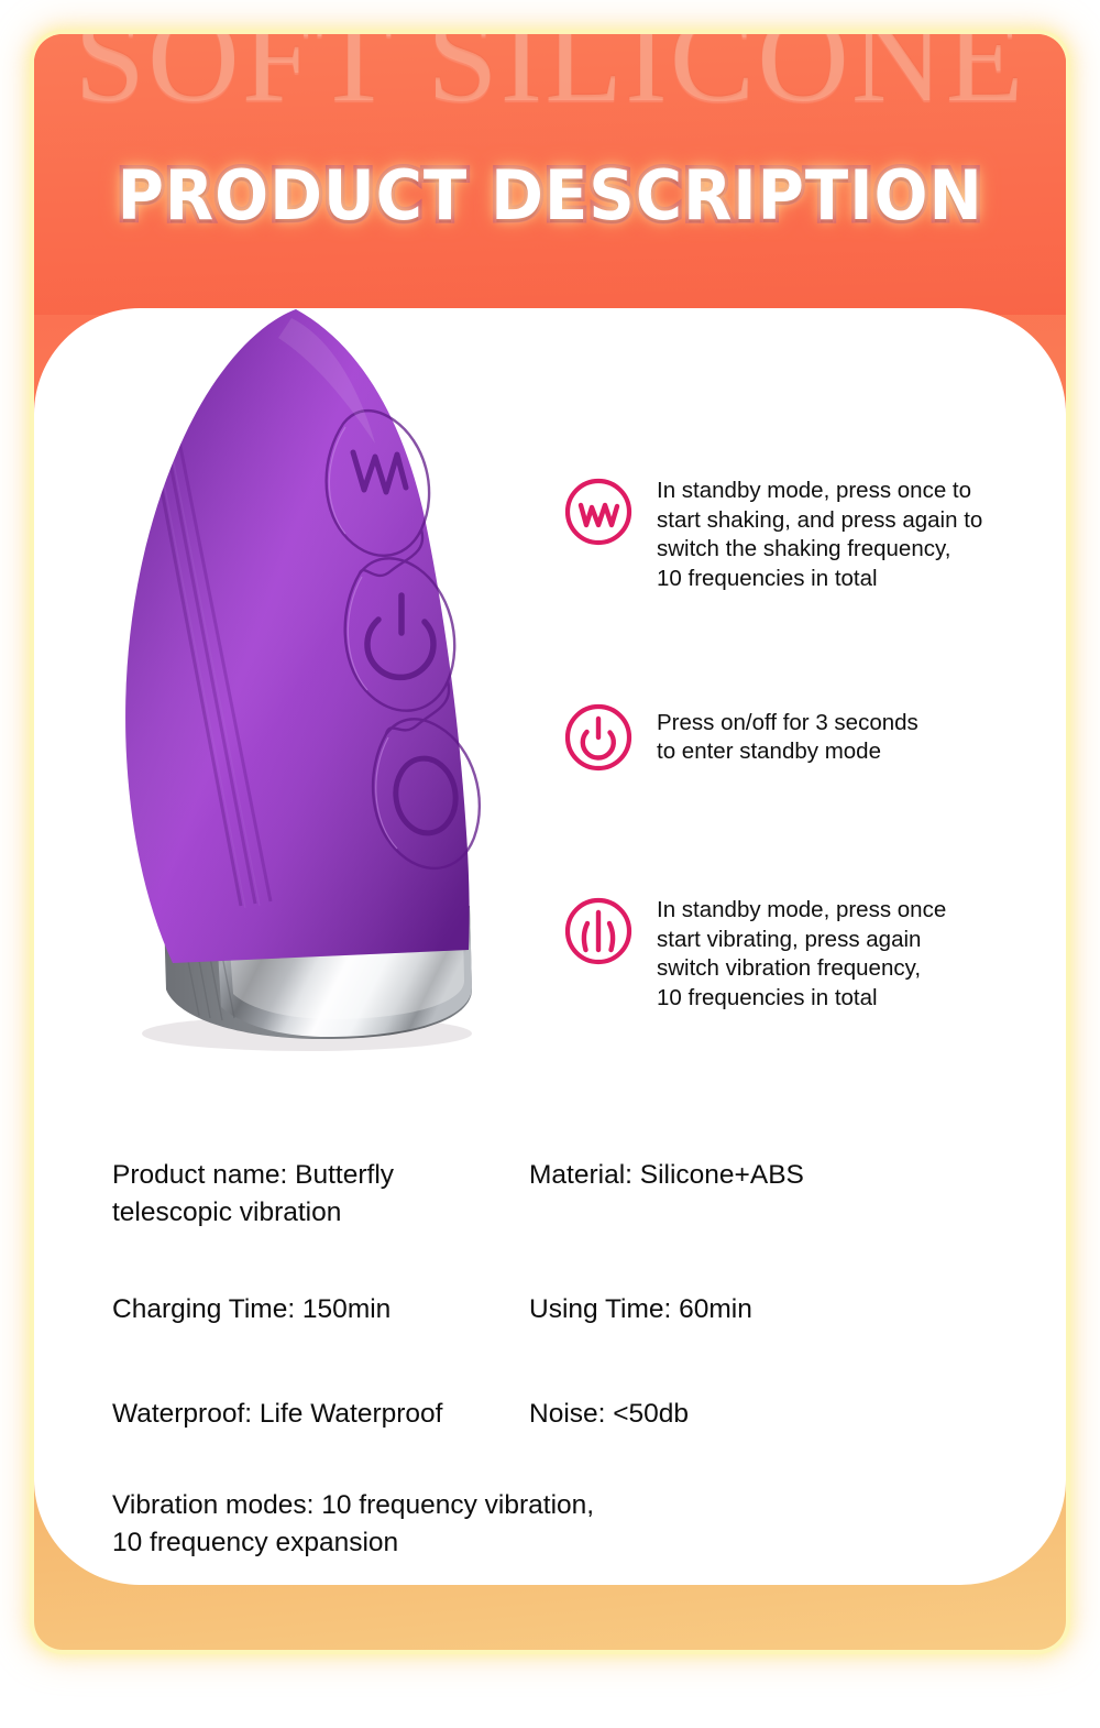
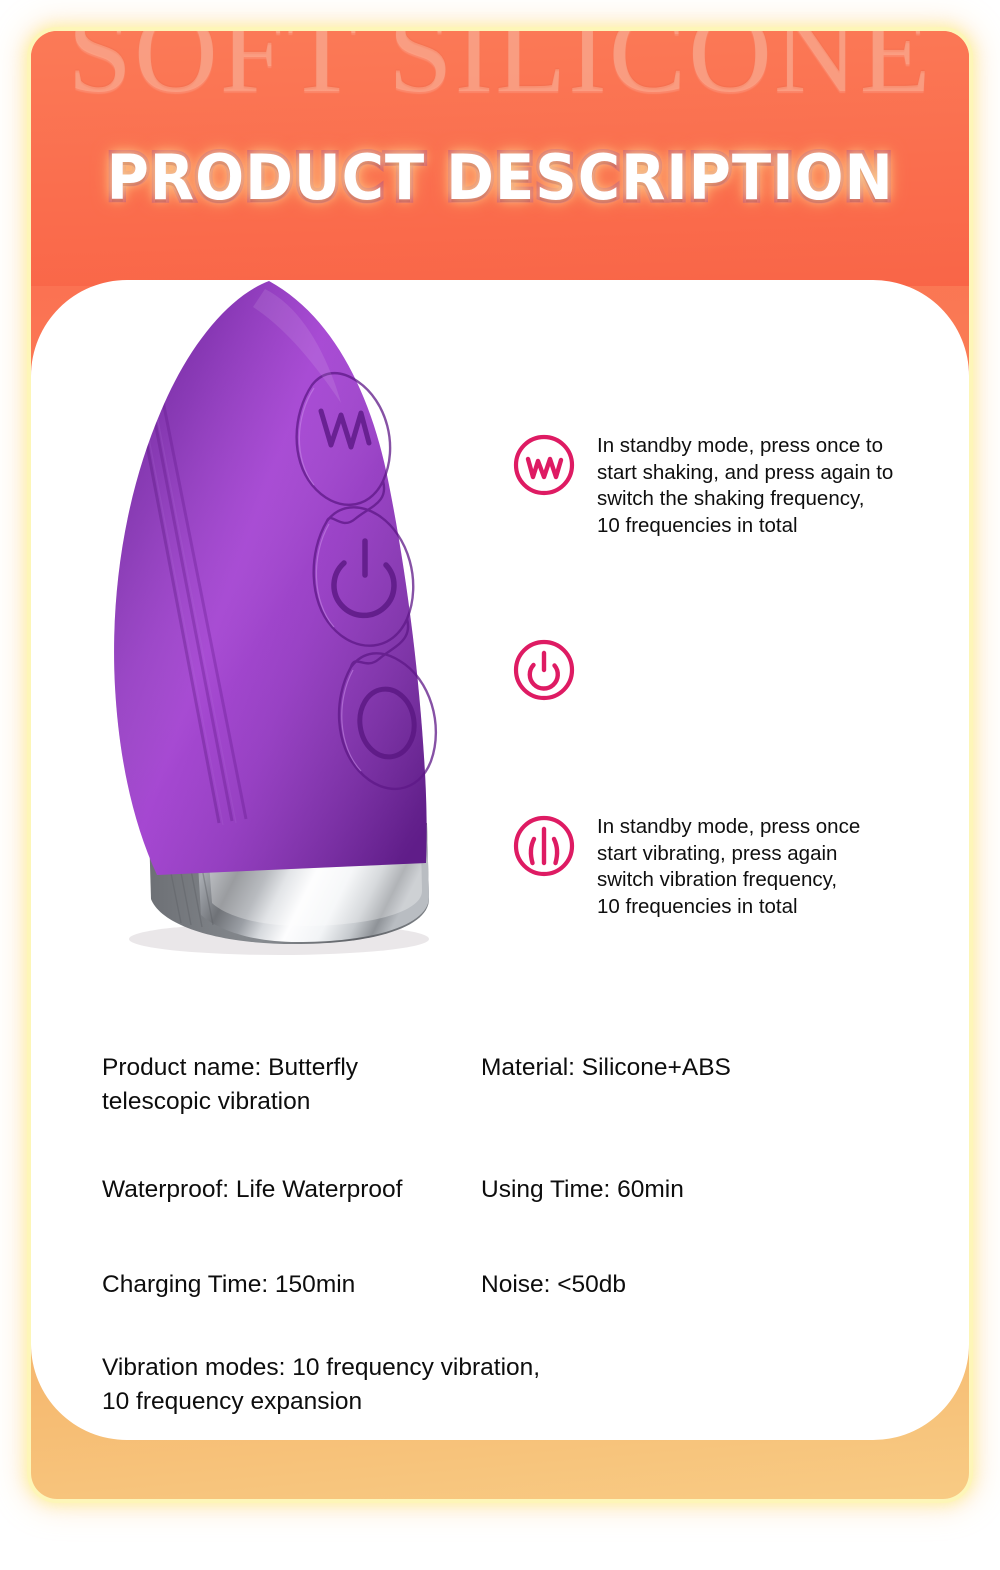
  SOFT SILICONE
  PRODUCT DESCRIPTION
  In standby mode, press once to
  start shaking, and press again to
  switch the shaking frequency,
  10 frequencies in total
- Press on/off for 3 seconds
- to enter standby mode
  In standby mode, press once
  start vibrating, press again
  switch vibration frequency,
  10 frequencies in total
  Product name: Butterfly
  telescopic vibration
  Material: Silicone+ABS
- Charging Time: 150min
+ Waterproof: Life Waterproof
  Using Time: 60min
- Waterproof: Life Waterproof
+ Charging Time: 150min
  Noise: <50db
  Vibration modes: 10 frequency vibration,
  10 frequency expansion
